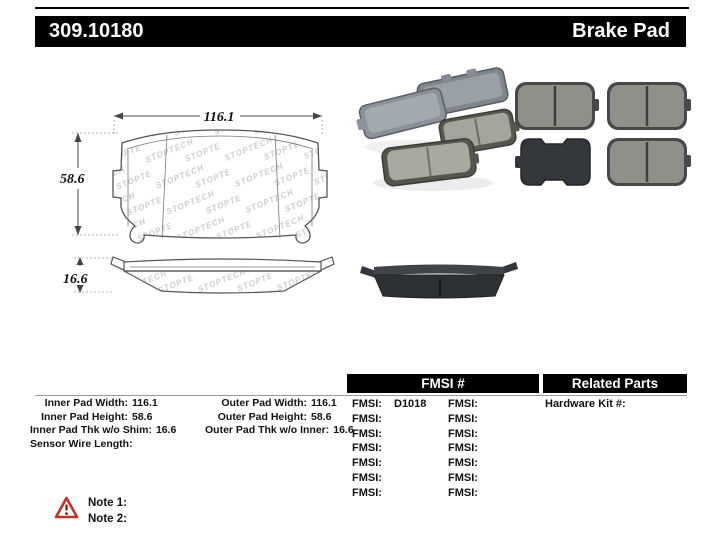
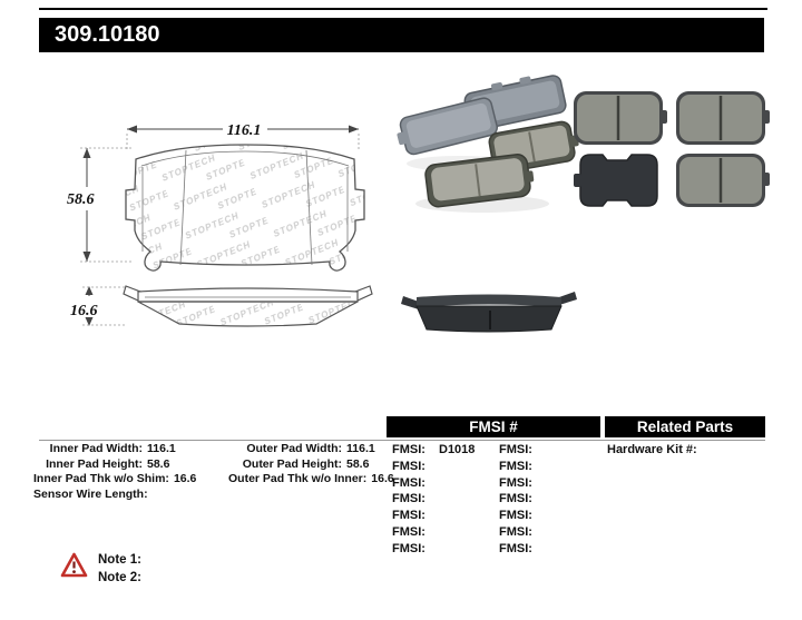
  309.10180
- Brake Pad
  116.1
  58.6
  16.6
  FMSI #
  Related Parts
  Inner Pad Width:
  116.1
  Inner Pad Height:
  58.6
  Inner Pad Thk w/o Shim:
  16.6
  Sensor Wire Length:
  Outer Pad Width:
  116.1
  Outer Pad Height:
  58.6
  Outer Pad Thk w/o Inner:
  16.6
  FMSI:
  D1018
  FMSI:
  FMSI:
  FMSI:
  FMSI:
  FMSI:
  FMSI:
  FMSI:
  FMSI:
  FMSI:
  FMSI:
  FMSI:
  FMSI:
  FMSI:
  Hardware Kit #:
  Note 1:
  Note 2:
